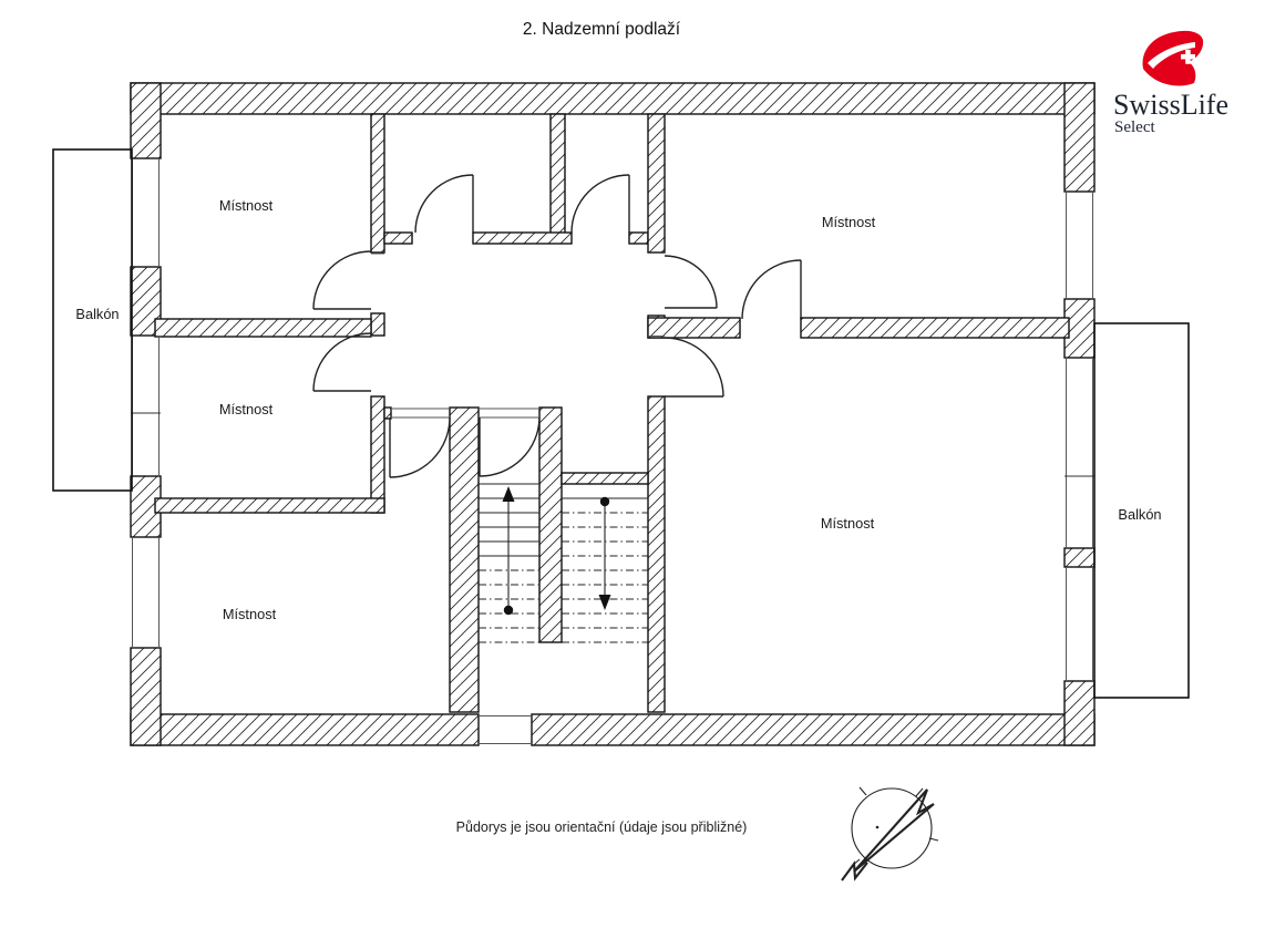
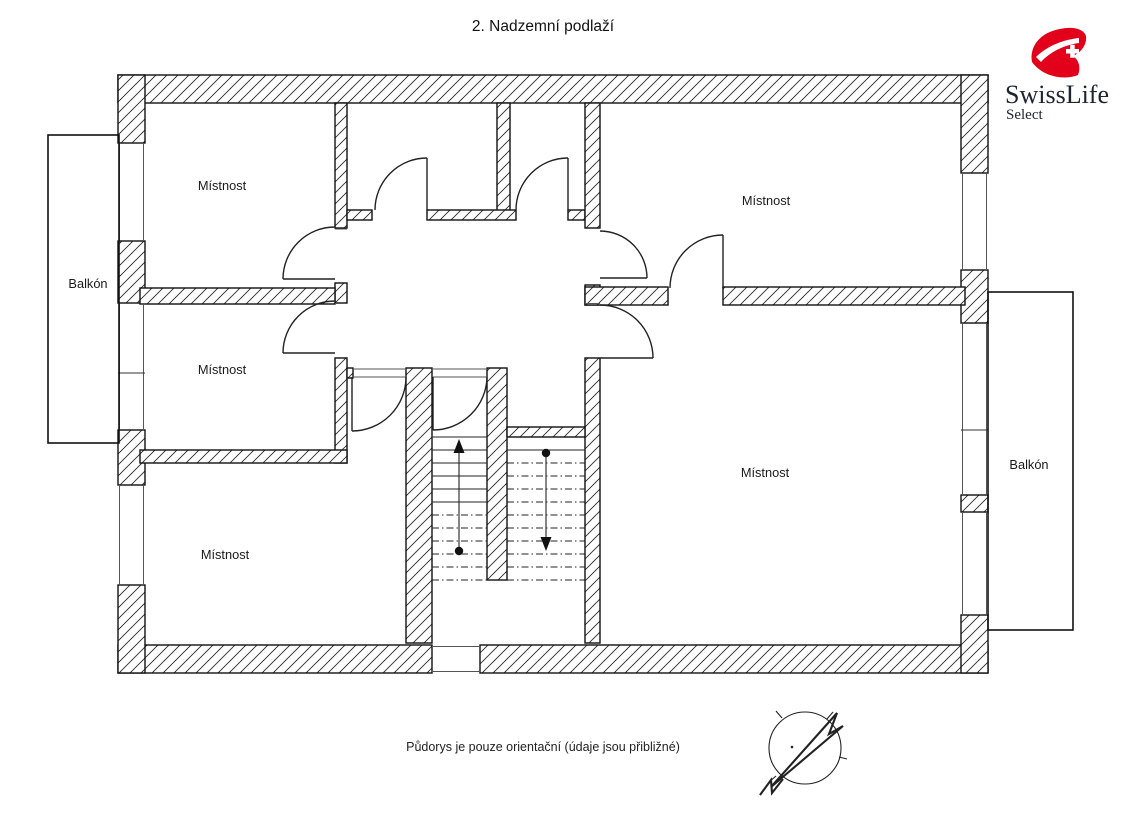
  2. Nadzemní podlaží
  Balkón
  Balkón
  Místnost
  Místnost
  Místnost
  Místnost
  Místnost
- Půdorys je jsou orientační (údaje jsou přibližné)
+ Půdorys je pouze orientační (údaje jsou přibližné)
  SwissLife
  Select
